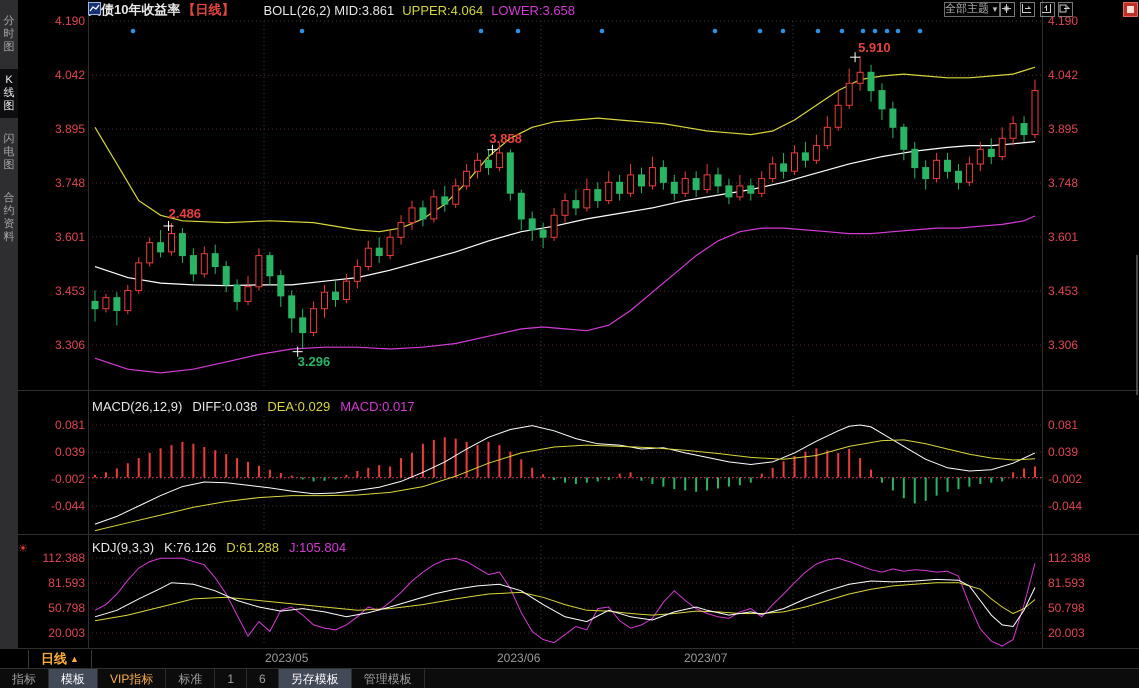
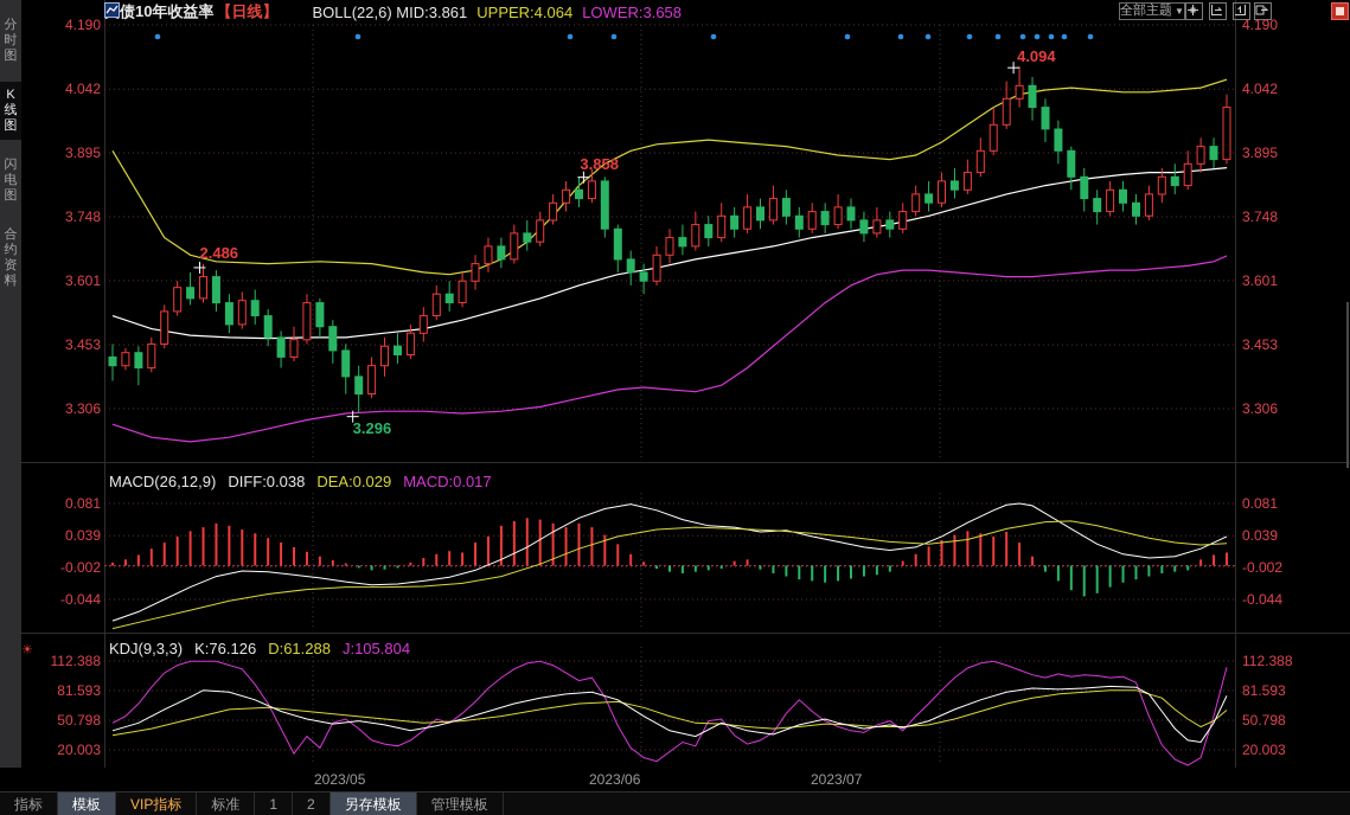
  分
  时
  图
  K
  线
  图
  闪
  电
  图
  合
  约
  资
  料
  债10年收益率
  【日线】
- BOLL(26,2) MID:3.861
+ BOLL(22,6) MID:3.861
  UPPER:4.064
  LOWER:3.658
  全部主题
  ▼
  MACD(26,12,9)
  DIFF:0.038
  DEA:0.029
  MACD:0.017
  ☀
  KDJ(9,3,3)
  K:76.126
  D:61.288
  J:105.804
  4.190
  4.190
  4.042
  4.042
  3.895
  3.895
  3.748
  3.748
  3.601
  3.601
  3.453
  3.453
  3.306
  3.306
  0.081
  0.081
  0.039
  0.039
  -0.002
  -0.002
  -0.044
  -0.044
  112.388
  112.388
  81.593
  81.593
  50.798
  50.798
  20.003
  20.003
  2023/05
  2023/06
  2023/07
- 5.910
+ 4.094
  3.858
  2.486
  3.296
- 日线
- ▲
  指标
  模板
  VIP指标
  标准
  1
- 6
+ 2
  另存模板
  管理模板
